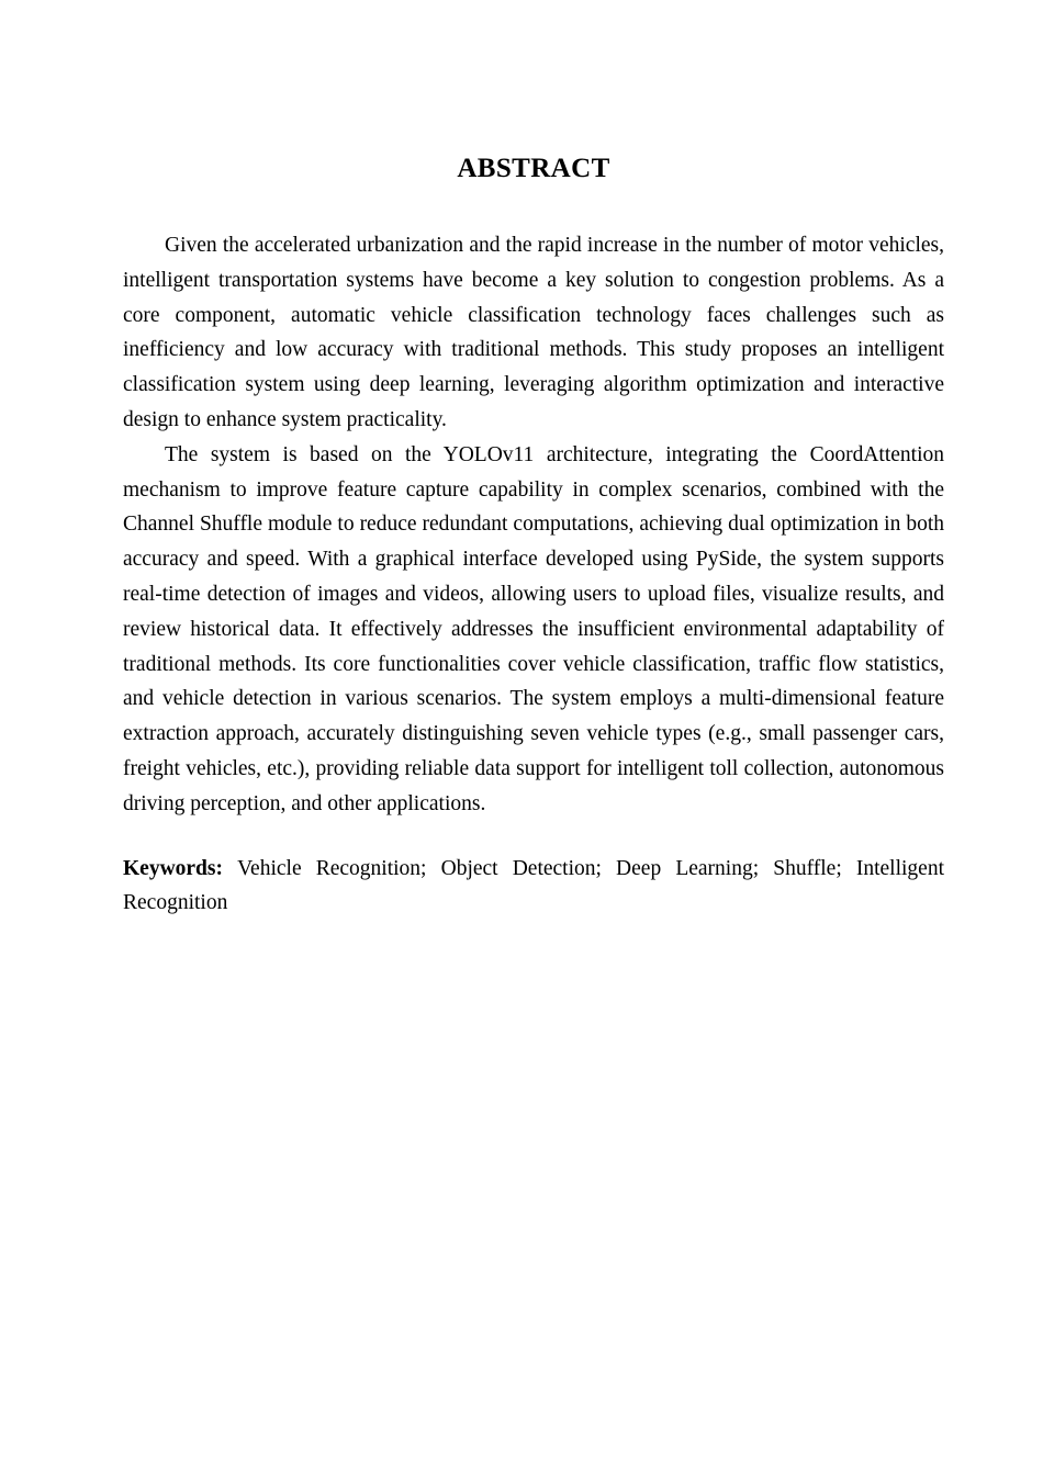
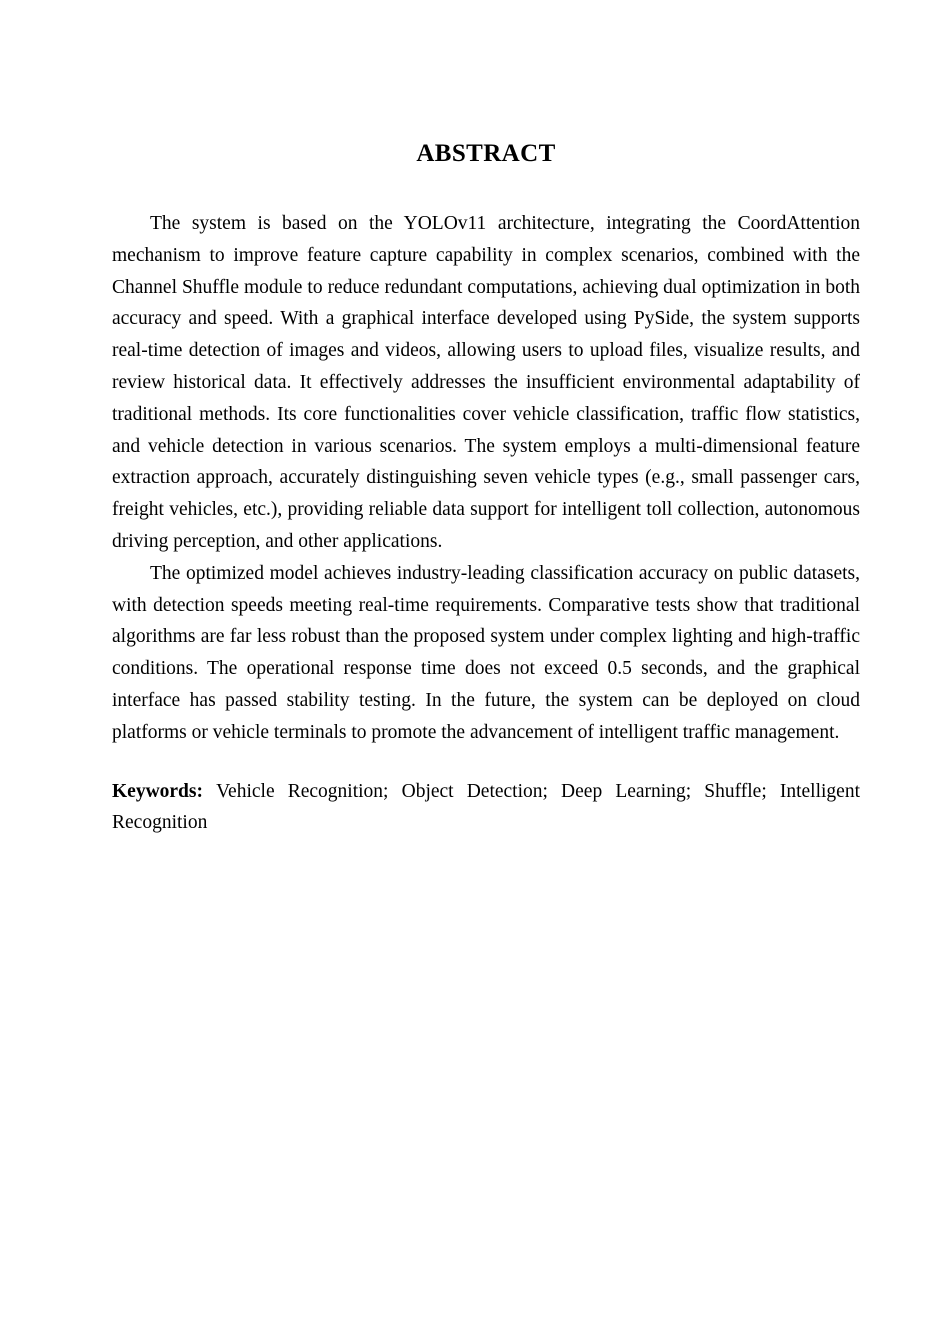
  ABSTRACT
- Given the accelerated urbanization and the rapid increase in the number of motor vehicles, intelligent transportation systems have become a key solution to congestion problems. As a core component, automatic vehicle classification technology faces challenges such as inefficiency and low accuracy with traditional methods. This study proposes an intelligent classification system using deep learning, leveraging algorithm optimization and interactive design to enhance system practicality.
  The system is based on the YOLOv11 architecture, integrating the CoordAttention mechanism to improve feature capture capability in complex scenarios, combined with the Channel Shuffle module to reduce redundant computations, achieving dual optimization in both accuracy and speed. With a graphical interface developed using PySide, the system supports real-time detection of images and videos, allowing users to upload files, visualize results, and review historical data. It effectively addresses the insufficient environmental adaptability of traditional methods. Its core functionalities cover vehicle classification, traffic flow statistics, and vehicle detection in various scenarios. The system employs a multi-dimensional feature extraction approach, accurately distinguishing seven vehicle types (e.g., small passenger cars, freight vehicles, etc.), providing reliable data support for intelligent toll collection, autonomous driving perception, and other applications.
+ The optimized model achieves industry-leading classification accuracy on public datasets, with detection speeds meeting real-time requirements. Comparative tests show that traditional algorithms are far less robust than the proposed system under complex lighting and high-traffic conditions. The operational response time does not exceed 0.5 seconds, and the graphical interface has passed stability testing. In the future, the system can be deployed on cloud platforms or vehicle terminals to promote the advancement of intelligent traffic management.
  Keywords: Vehicle Recognition; Object Detection; Deep Learning; Shuffle; Intelligent Recognition
